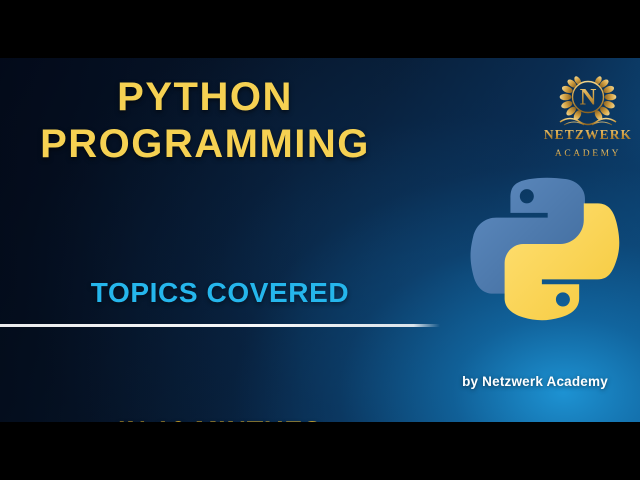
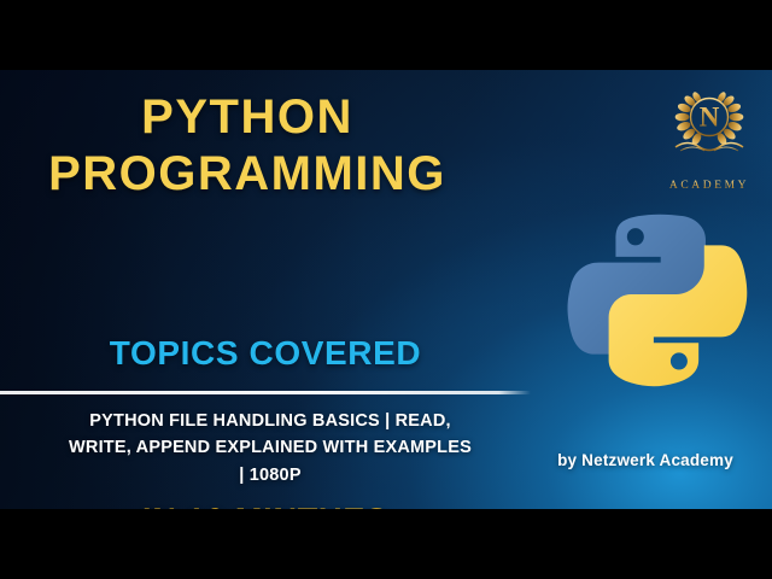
  PYTHON
  PROGRAMMING
  TOPICS COVERED
+ PYTHON FILE HANDLING BASICS | READ,
+ WRITE, APPEND EXPLAINED WITH EXAMPLES
+ | 1080P
  by Netzwerk Academy
  N
- NETZWERK
  ACADEMY
